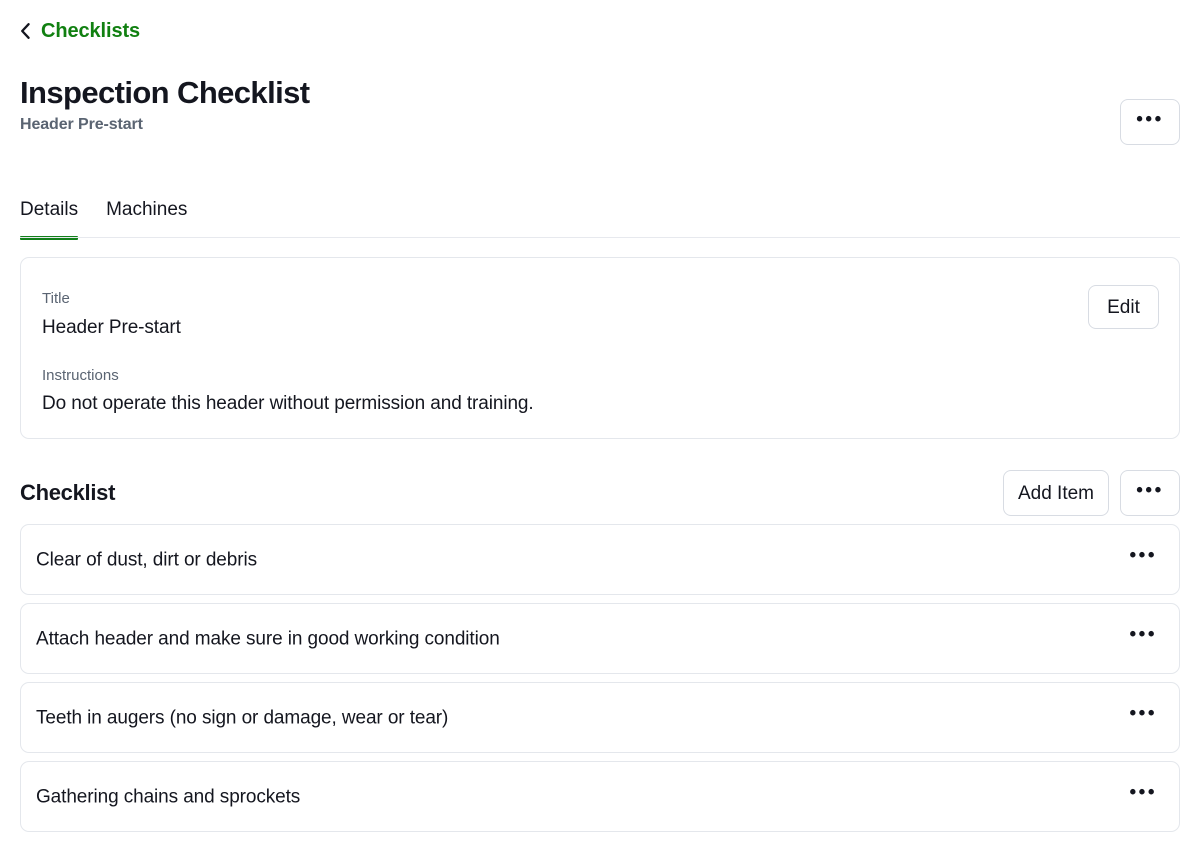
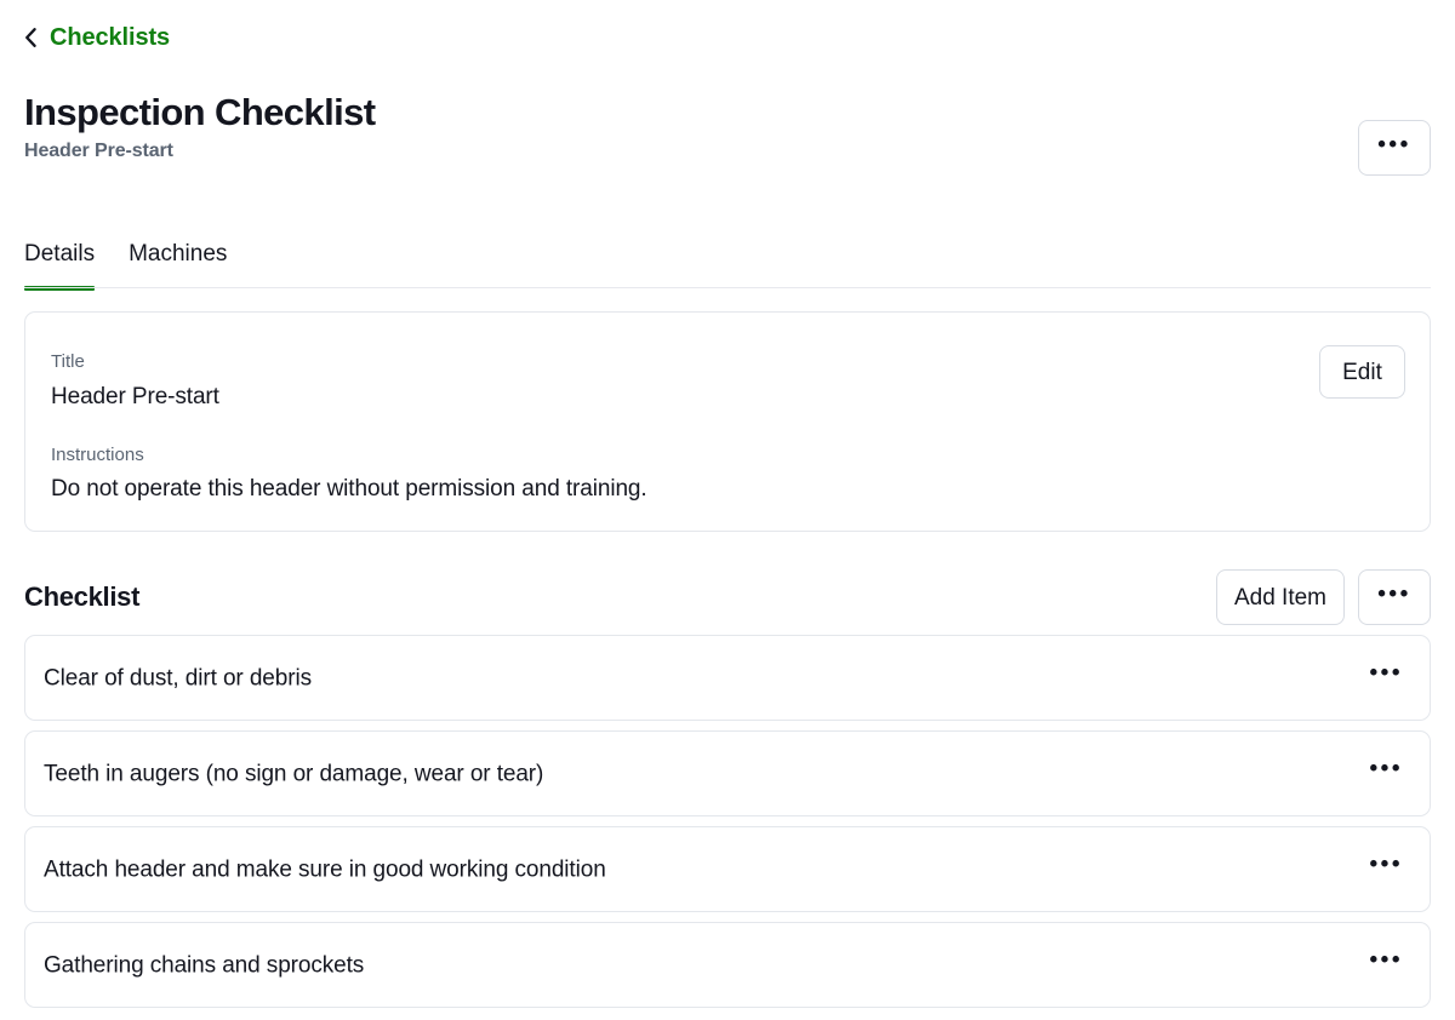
  Checklists
  Inspection Checklist
  Header Pre-start
  •••
  Details
  Machines
  Title
  Header Pre-start
  Instructions
  Do not operate this header without permission and training.
  Edit
  Checklist
  Add Item
  •••
  Clear of dust, dirt or debris
  •••
- Attach header and make sure in good working condition
+ Teeth in augers (no sign or damage, wear or tear)
  •••
- Teeth in augers (no sign or damage, wear or tear)
+ Attach header and make sure in good working condition
  •••
  Gathering chains and sprockets
  •••
